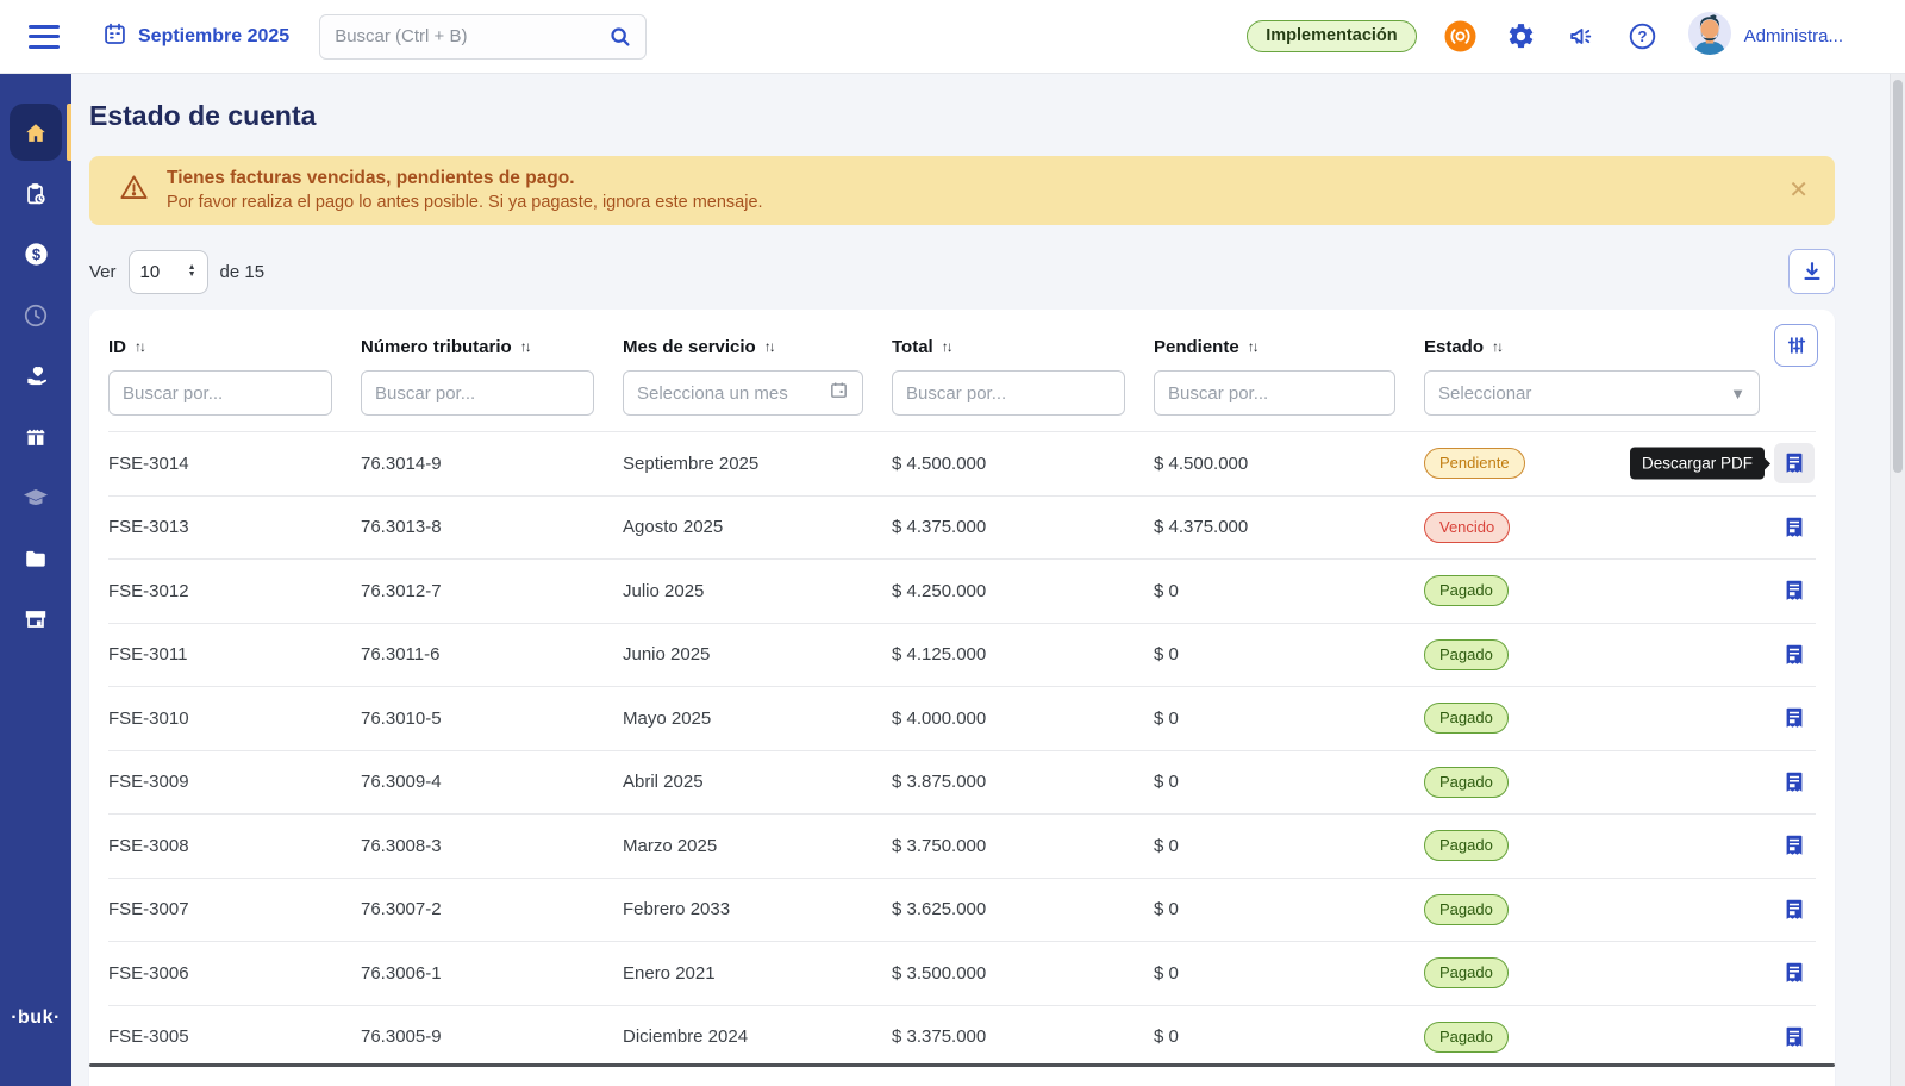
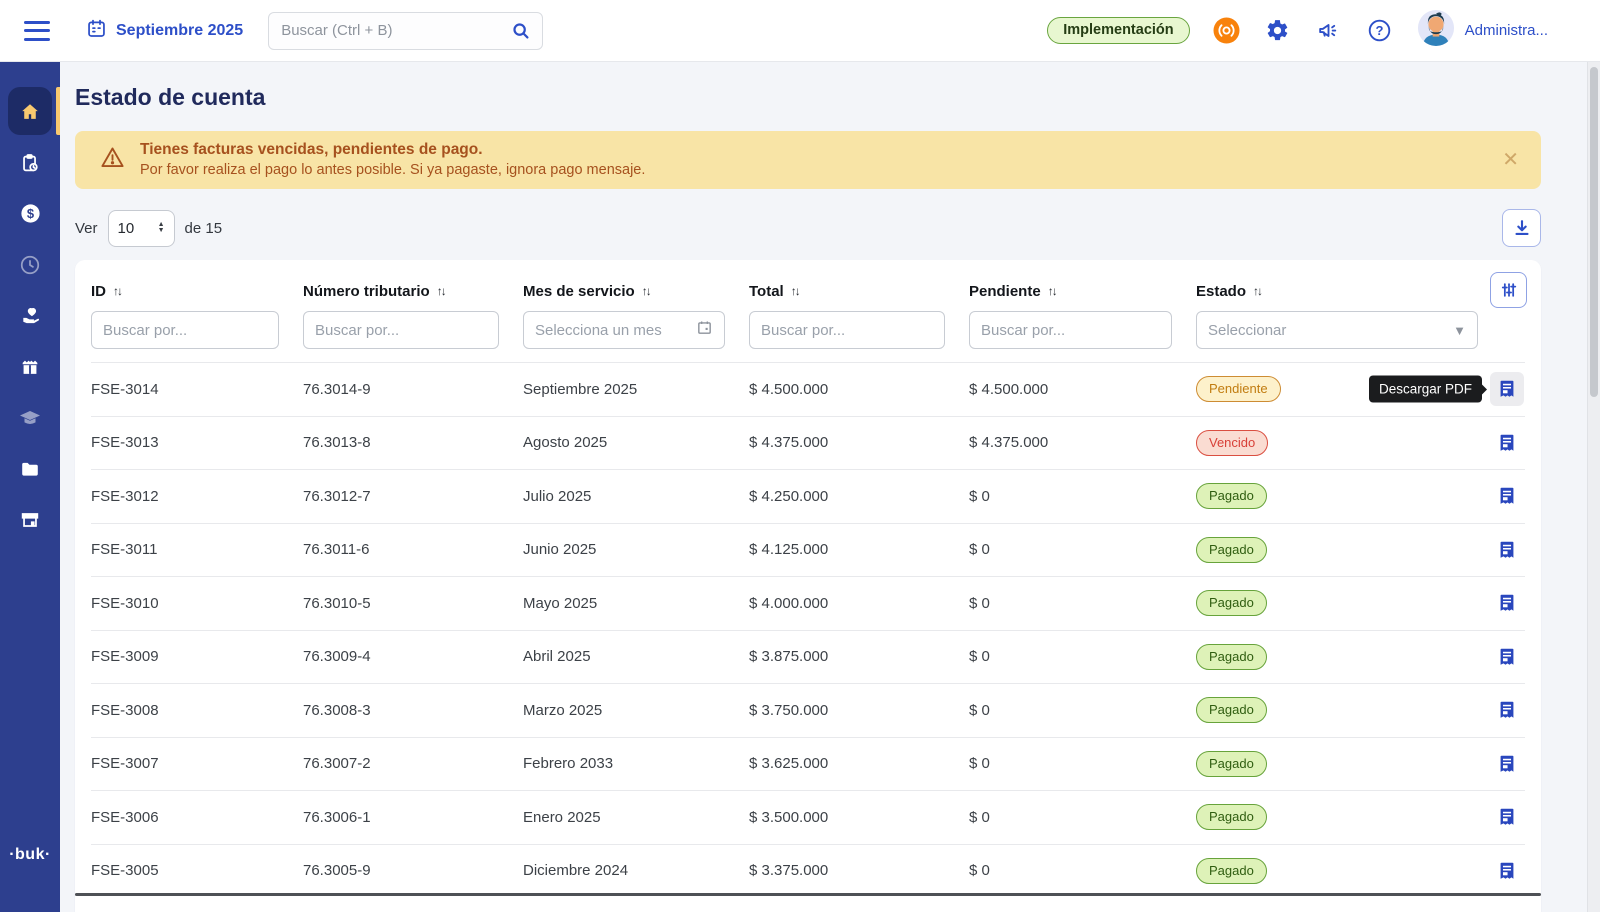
  Septiembre 2025
  Buscar (Ctrl + B)
  Implementación
  ?
  Administra...
  $
  ·buk·
  Estado de cuenta
  Tienes facturas vencidas, pendientes de pago.
- Por favor realiza el pago lo antes posible. Si ya pagaste, ignora este mensaje.
+ Por favor realiza el pago lo antes posible. Si ya pagaste, ignora pago mensaje.
  ✕
  Ver
  10
  de 15
  ID
  ↑↓
  Número tributario
  ↑↓
  Mes de servicio
  ↑↓
  Total
  ↑↓
  Pendiente
  ↑↓
  Estado
  ↑↓
  Buscar por...
  Buscar por...
  Selecciona un mes
  Buscar por...
  Buscar por...
  Seleccionar
  ▼
  FSE-3014
  76.3014-9
  Septiembre 2025
  $ 4.500.000
  $ 4.500.000
  Pendiente
  Descargar PDF
  FSE-3013
  76.3013-8
  Agosto 2025
  $ 4.375.000
  $ 4.375.000
  Vencido
  FSE-3012
  76.3012-7
  Julio 2025
  $ 4.250.000
  $ 0
  Pagado
  FSE-3011
  76.3011-6
  Junio 2025
  $ 4.125.000
  $ 0
  Pagado
  FSE-3010
  76.3010-5
  Mayo 2025
  $ 4.000.000
  $ 0
  Pagado
  FSE-3009
  76.3009-4
  Abril 2025
  $ 3.875.000
  $ 0
  Pagado
  FSE-3008
  76.3008-3
  Marzo 2025
  $ 3.750.000
  $ 0
  Pagado
  FSE-3007
  76.3007-2
  Febrero 2033
  $ 3.625.000
  $ 0
  Pagado
  FSE-3006
  76.3006-1
- Enero 2021
+ Enero 2025
  $ 3.500.000
  $ 0
  Pagado
  FSE-3005
  76.3005-9
  Diciembre 2024
  $ 3.375.000
  $ 0
  Pagado
